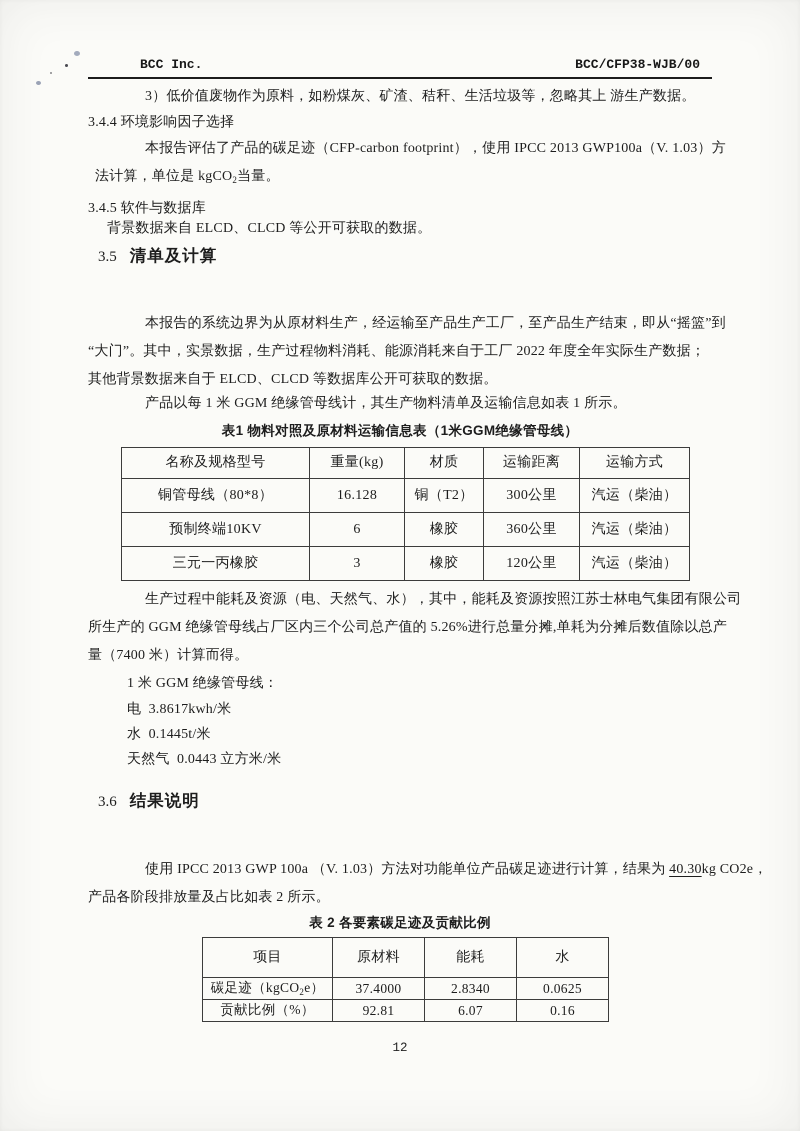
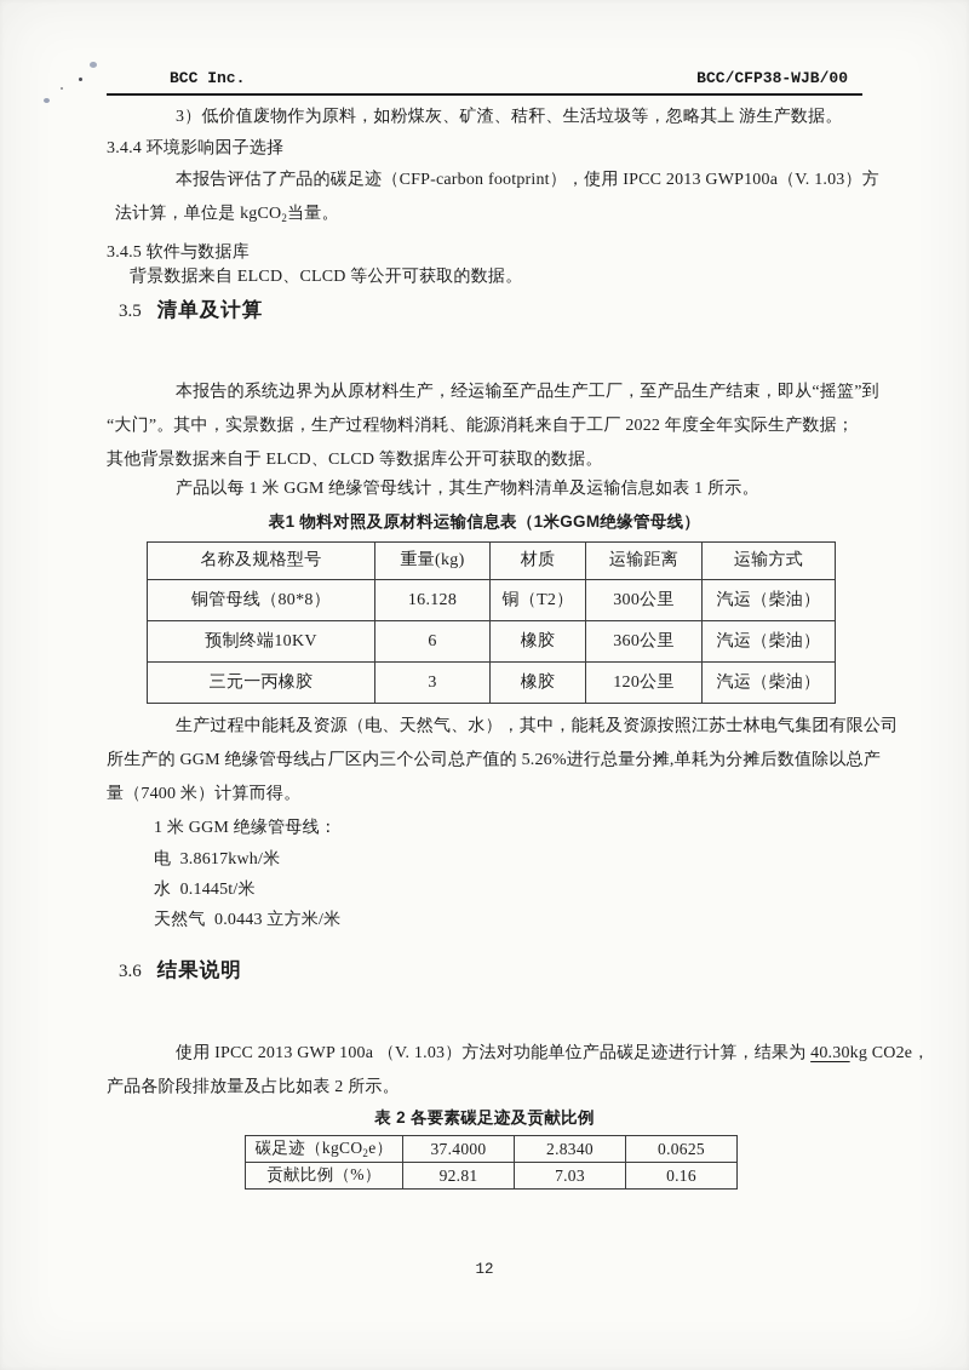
  BCC Inc.
  BCC/CFP38-WJB/00
  3）低价值废物作为原料，如粉煤灰、矿渣、秸秆、生活垃圾等，忽略其上 游生产数据。
  3.4.4 环境影响因子选择
  本报告评估了产品的碳足迹（CFP-carbon footprint），使用 IPCC 2013 GWP100a（V. 1.03）方
  法计算，单位是 kgCO2当量。
  3.4.5 软件与数据库
  背景数据来自 ELCD、CLCD 等公开可获取的数据。
  3.5
  清单及计算
  本报告的系统边界为从原材料生产，经运输至产品生产工厂，至产品生产结束，即从“摇篮”到
  “大门”。其中，实景数据，生产过程物料消耗、能源消耗来自于工厂 2022 年度全年实际生产数据；
  其他背景数据来自于 ELCD、CLCD 等数据库公开可获取的数据。
  产品以每 1 米 GGM 绝缘管母线计，其生产物料清单及运输信息如表 1 所示。
  表1 物料对照及原材料运输信息表（1米GGM绝缘管母线）
  名称及规格型号	重量(kg)	材质	运输距离	运输方式
  铜管母线（80*8）	16.128	铜（T2）	300公里	汽运（柴油）
  预制终端10KV	6	橡胶	360公里	汽运（柴油）
  三元一丙橡胶	3	橡胶	120公里	汽运（柴油）
  生产过程中能耗及资源（电、天然气、水），其中，能耗及资源按照江苏士林电气集团有限公司
  所生产的 GGM 绝缘管母线占厂区内三个公司总产值的 5.26%进行总量分摊,单耗为分摊后数值除以总产
  量（7400 米）计算而得。
  1 米 GGM 绝缘管母线：
  电 3.8617kwh/米
  水 0.1445t/米
  天然气 0.0443 立方米/米
  3.6
  结果说明
  使用 IPCC 2013 GWP 100a （V. 1.03）方法对功能单位产品碳足迹进行计算，结果为 40.30kg CO2e，
  产品各阶段排放量及占比如表 2 所示。
  表 2 各要素碳足迹及贡献比例
- 项目	原材料	能耗	水
  碳足迹（kgCO2e）	37.4000	2.8340	0.0625
- 贡献比例（%）	92.81	6.07	0.16
+ 贡献比例（%）	92.81	7.03	0.16
  12
